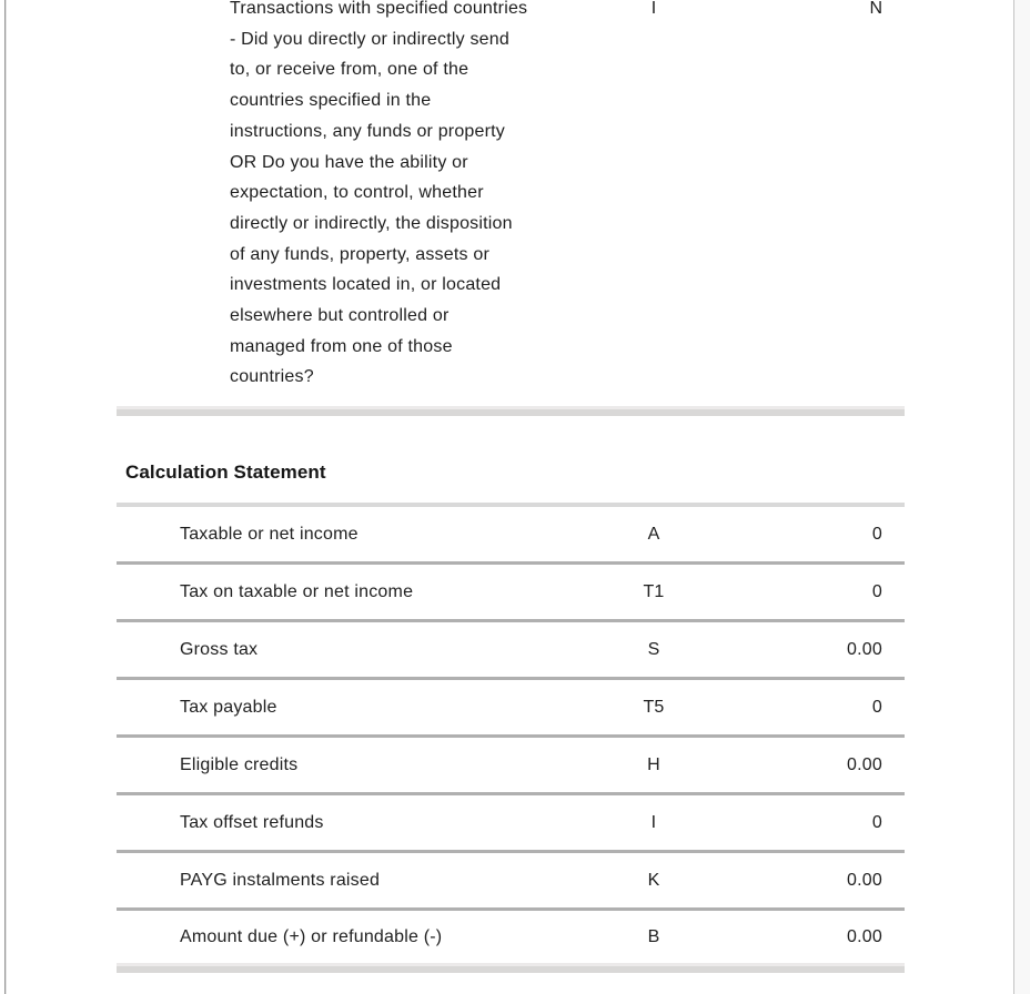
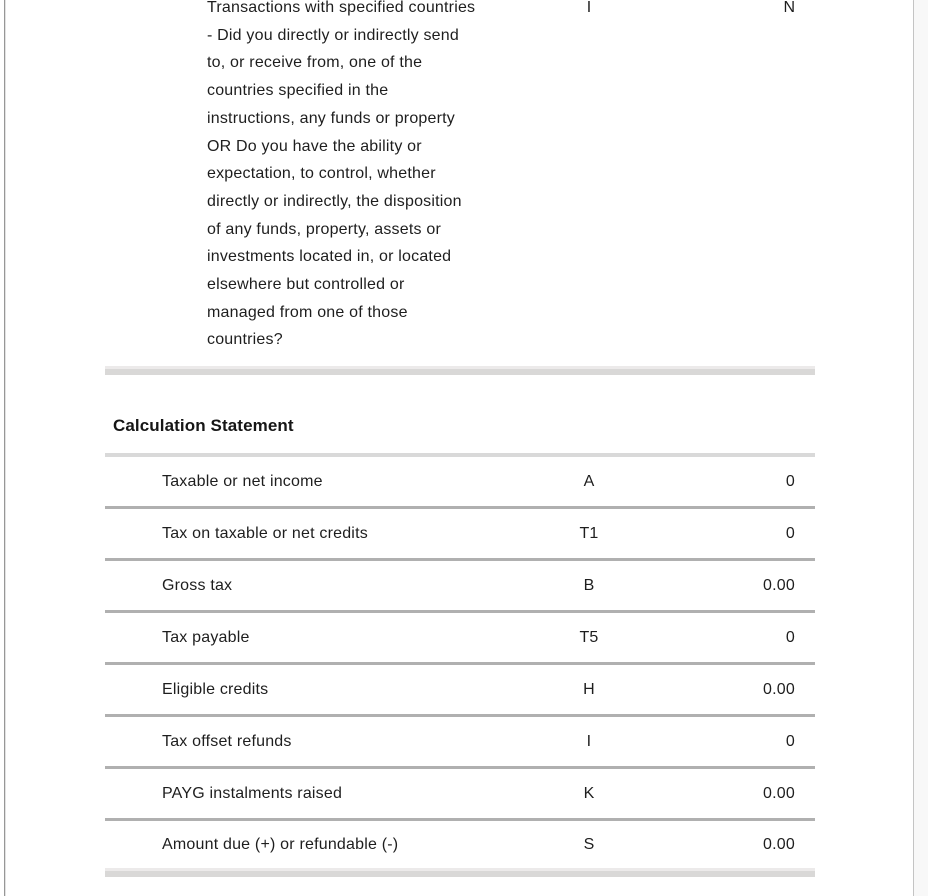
  Transactions with specified countries
  - Did you directly or indirectly send
  to, or receive from, one of the
  countries specified in the
  instructions, any funds or property
  OR Do you have the ability or
  expectation, to control, whether
  directly or indirectly, the disposition
  of any funds, property, assets or
  investments located in, or located
  elsewhere but controlled or
  managed from one of those
  countries?
  I
  N
  Calculation Statement
  Taxable or net income
  A
  0
- Tax on taxable or net income
+ Tax on taxable or net credits
  T1
  0
  Gross tax
- S
+ B
  0.00
  Tax payable
  T5
  0
  Eligible credits
  H
  0.00
  Tax offset refunds
  I
  0
  PAYG instalments raised
  K
  0.00
  Amount due (+) or refundable (-)
- B
+ S
  0.00
